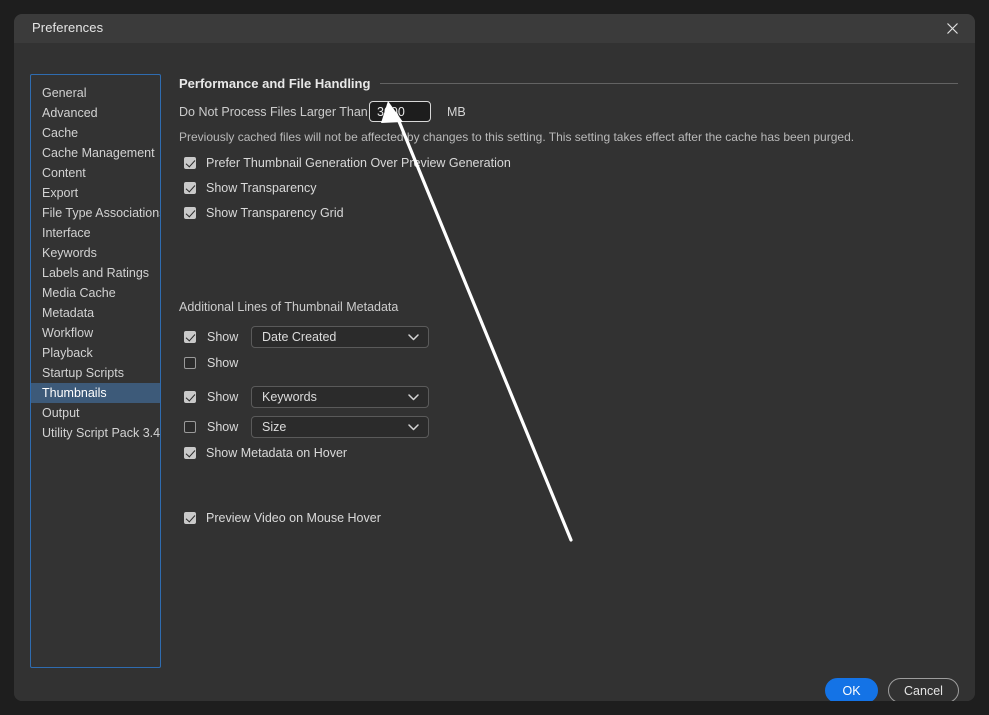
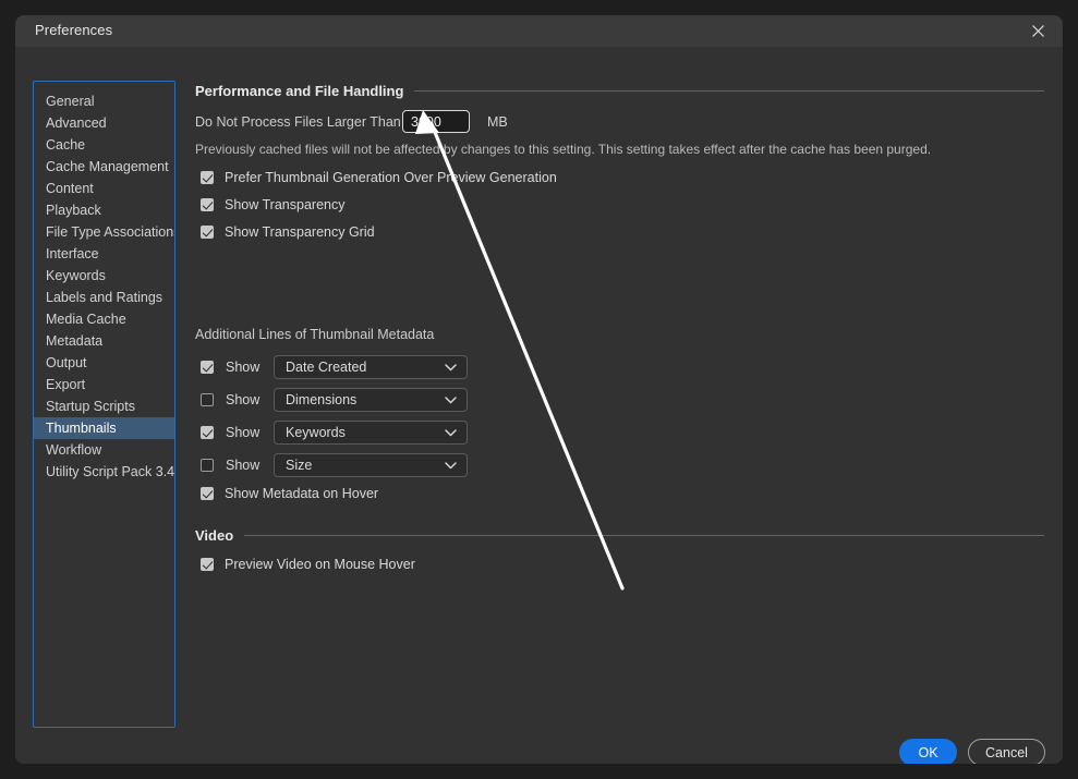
  Preferences
  General
  Advanced
  Cache
  Cache Management
  Content
- Export
+ Playback
  File Type Association
  Interface
  Keywords
  Labels and Ratings
  Media Cache
  Metadata
- Workflow
+ Output
- Playback
+ Export
  Startup Scripts
  Thumbnails
- Output
+ Workflow
  Utility Script Pack 3.4
  Performance and File Handling
  Do Not Process Files Larger Than
  MB
  Previously cached files will not be affected by changes to this setting. This setting takes effect after the cache has been purged.
  Prefer Thumbnail Generation Over Prview Generation
  Show Transparency
  Show Transparency Grid
  Additional Lines of Thumbnail Metadata
  Show
  Date Created
  Show
+ Dimensions
  Show
  Keywords
  Show
  Size
  Show Metadata on Hover
+ Video
  Preview Video on Mouse Hover
  OK
  Cancel
